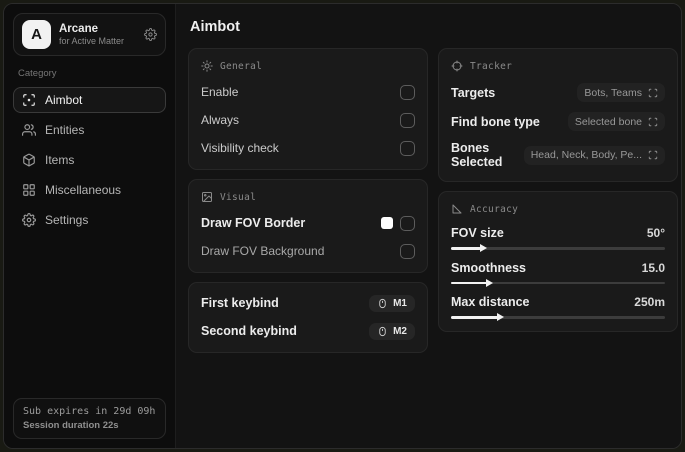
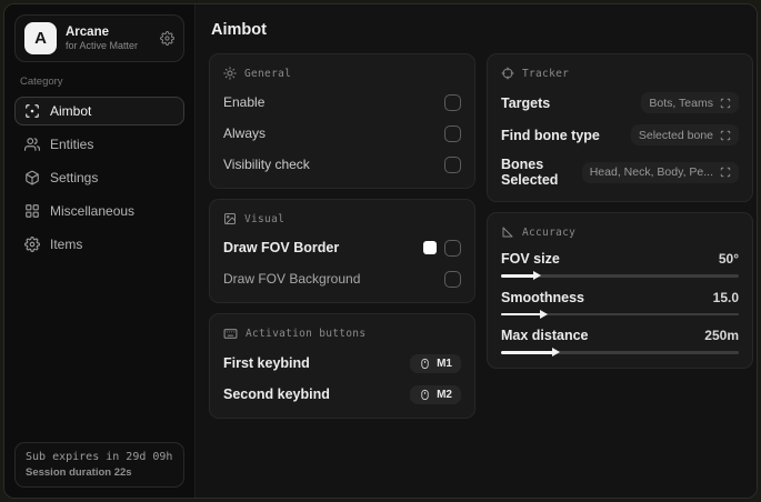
  A
  Arcane
  for Active Matter
  Category
  Aimbot
  Entities
- Items
+ Settings
  Miscellaneous
- Settings
+ Items
  Sub expires in 29d 09h
  Session duration 22s
  Aimbot
  General
  Enable
  Always
  Visibility check
  Visual
  Draw FOV Border
  Draw FOV Background
+ Activation buttons
  First keybind
  M1
  Second keybind
  M2
  Tracker
  Targets
  Bots, Teams
  Find bone type
  Selected bone
  Bones Selected
  Head, Neck, Body, Pe...
  Accuracy
  FOV size
  50°
  Smoothness
  15.0
  Max distance
  250m
